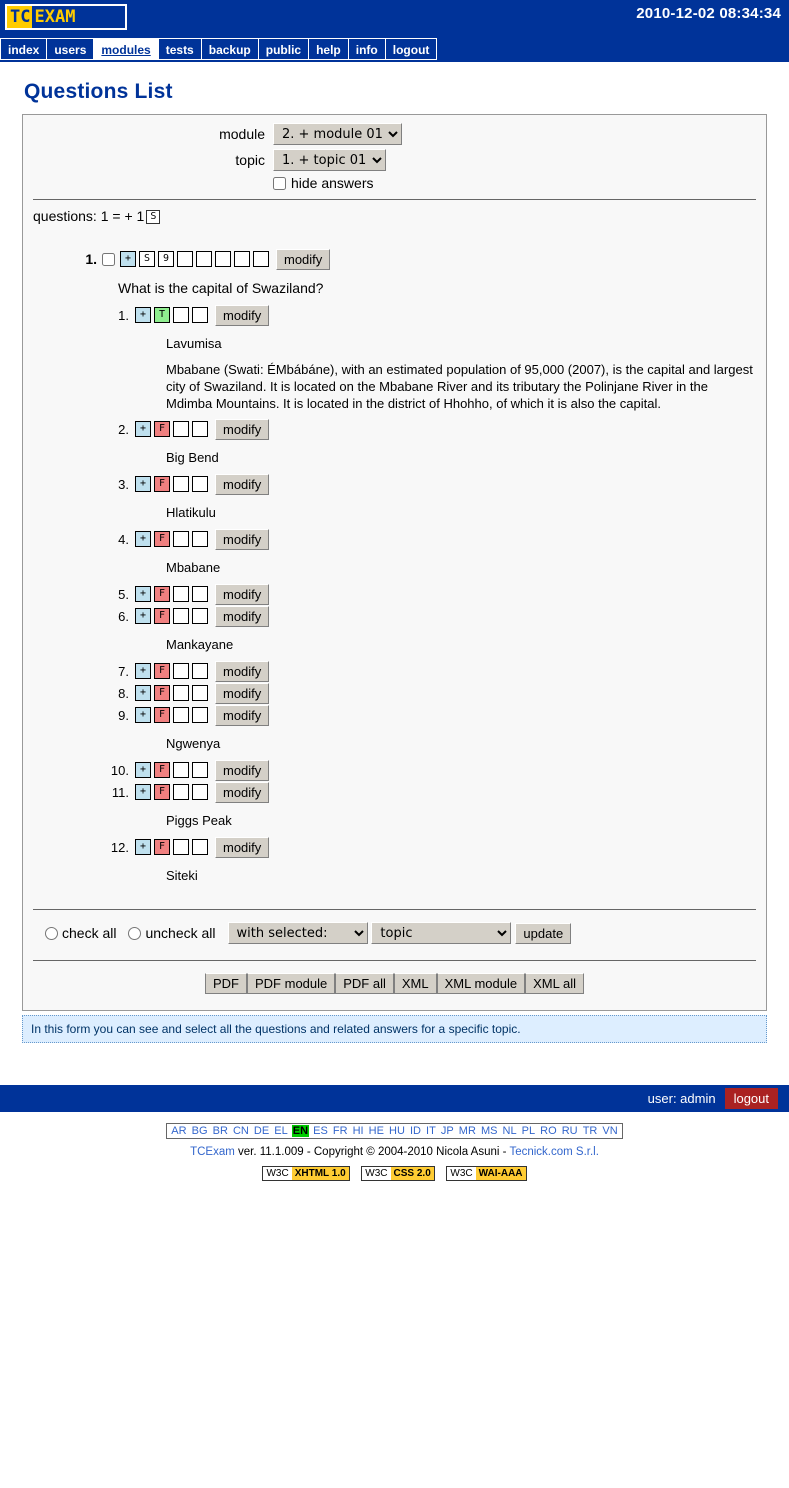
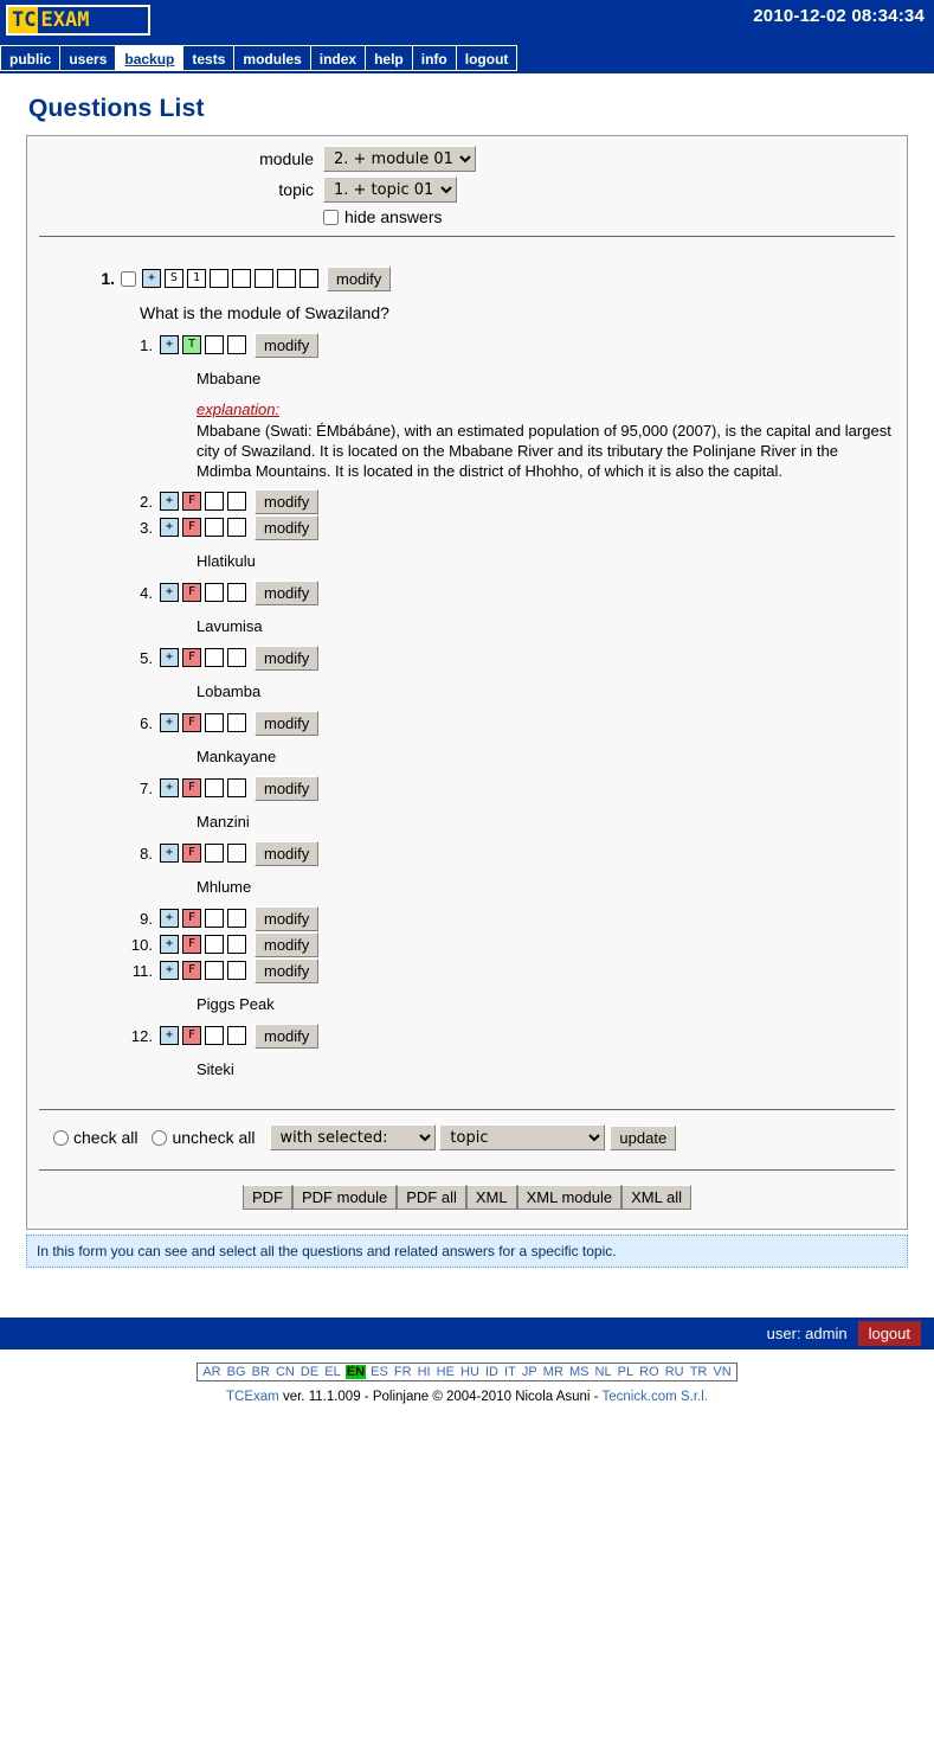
  TC
  EXAM
  2010-12-02 08:34:34
- index
+ public
  users
- modules
+ backup
  tests
- backup
+ modules
- public
+ index
  help
  info
  logout
  Questions List
  module
  2. + module 01
  topic
  1. + topic 01
  hide answers
- questions: 1 = + 1 S
  1.
  +
  S
- 9
+ 1
  modify
- What is the capital of Swaziland?
+ What is the module of Swaziland?
  1.
  +
  T
  modify
- Lavumisa
+ Mbabane
+ explanation:
  Mbabane (Swati: ÉMbábáne), with an estimated population of 95,000 (2007), is the capital and largest city of Swaziland. It is located on the Mbabane River and its tributary the Polinjane River in the Mdimba Mountains. It is located in the district of Hhohho, of which it is also the capital.
  2.
  +
  F
  modify
- Big Bend
  3.
  +
  F
  modify
  Hlatikulu
  4.
  +
  F
  modify
- Mbabane
+ Lavumisa
  5.
  +
  F
  modify
+ Lobamba
  6.
  +
  F
  modify
  Mankayane
  7.
  +
  F
  modify
+ Manzini
  8.
  +
  F
  modify
+ Mhlume
  9.
  +
  F
  modify
- Ngwenya
  10.
  +
  F
  modify
  11.
  +
  F
  modify
  Piggs Peak
  12.
  +
  F
  modify
  Siteki
  check all
  uncheck all
  with selected:
  topic
  update
  PDF
  PDF module
  PDF all
  XML
  XML module
  XML all
  In this form you can see and select all the questions and related answers for a specific topic.
  user: admin
  logout
  AR BG BR CN DE EL EN ES FR HI HE HU ID IT JP MR MS NL PL RO RU TR VN
- TCExam ver. 11.1.009 - Copyright © 2004-2010 Nicola Asuni - Tecnick.com S.r.l.
+ TCExam ver. 11.1.009 - Polinjane © 2004-2010 Nicola Asuni - Tecnick.com S.r.l.
- W3C XHTML 1.0 W3C CSS 2.0 W3C WAI-AAA
